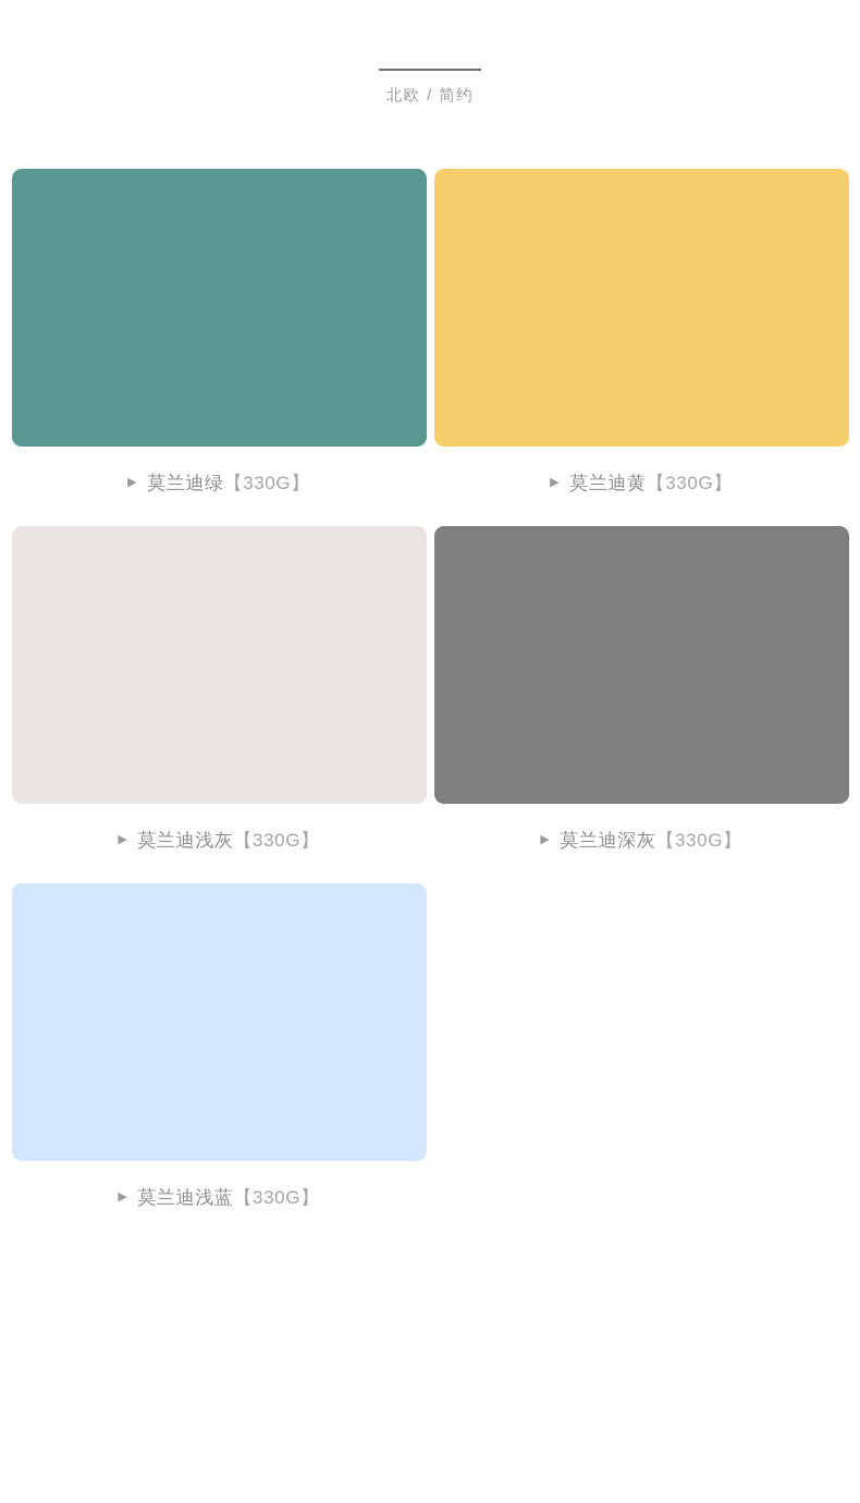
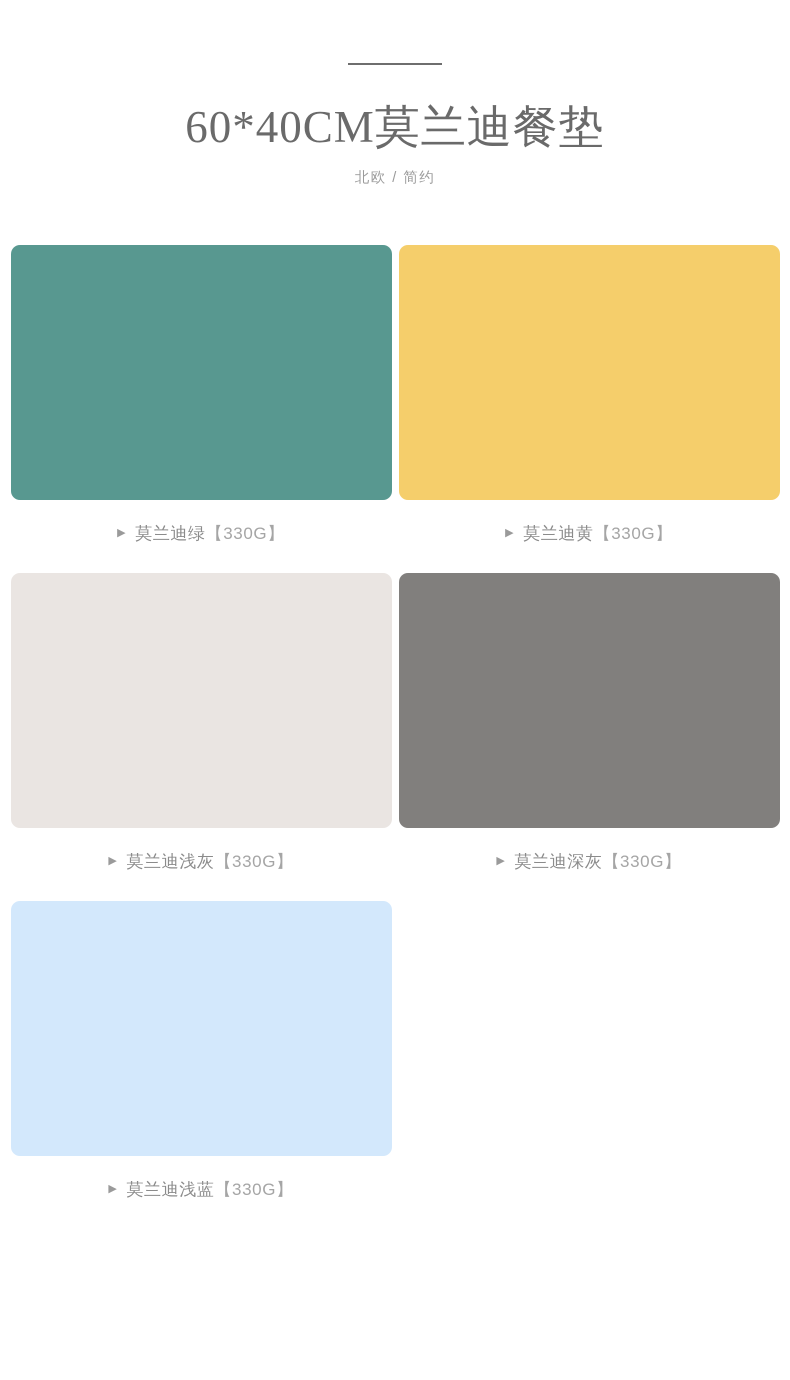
+ 60*40CM莫兰迪餐垫
  北欧 / 简约
  ▶
  莫兰迪绿
  【330G】
  ▶
  莫兰迪黄
  【330G】
  ▶
  莫兰迪浅灰
  【330G】
  ▶
  莫兰迪深灰
  【330G】
  ▶
  莫兰迪浅蓝
  【330G】
